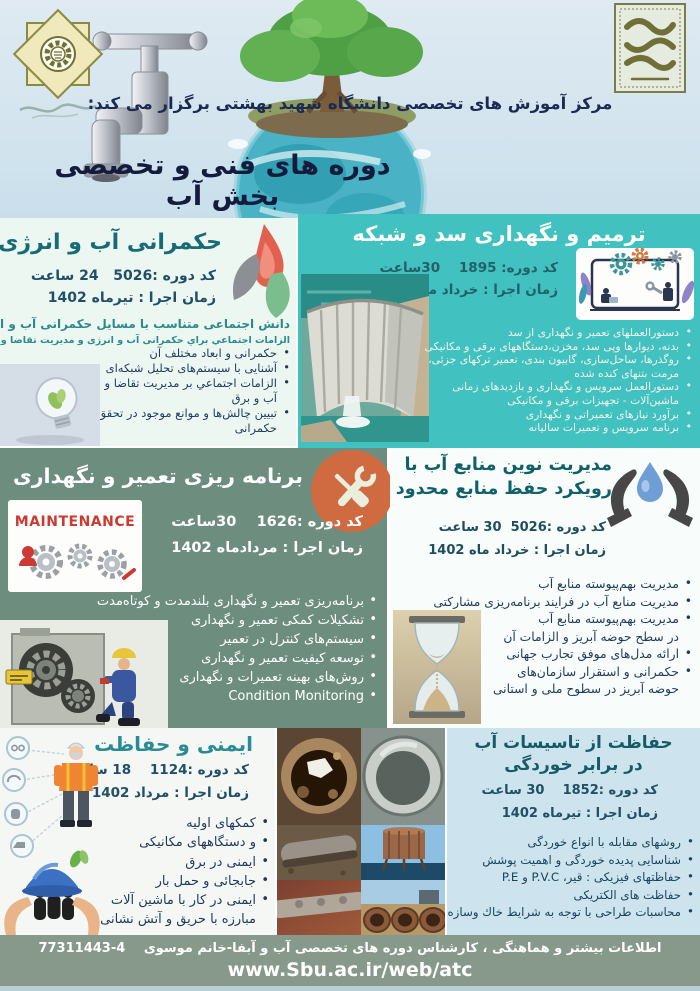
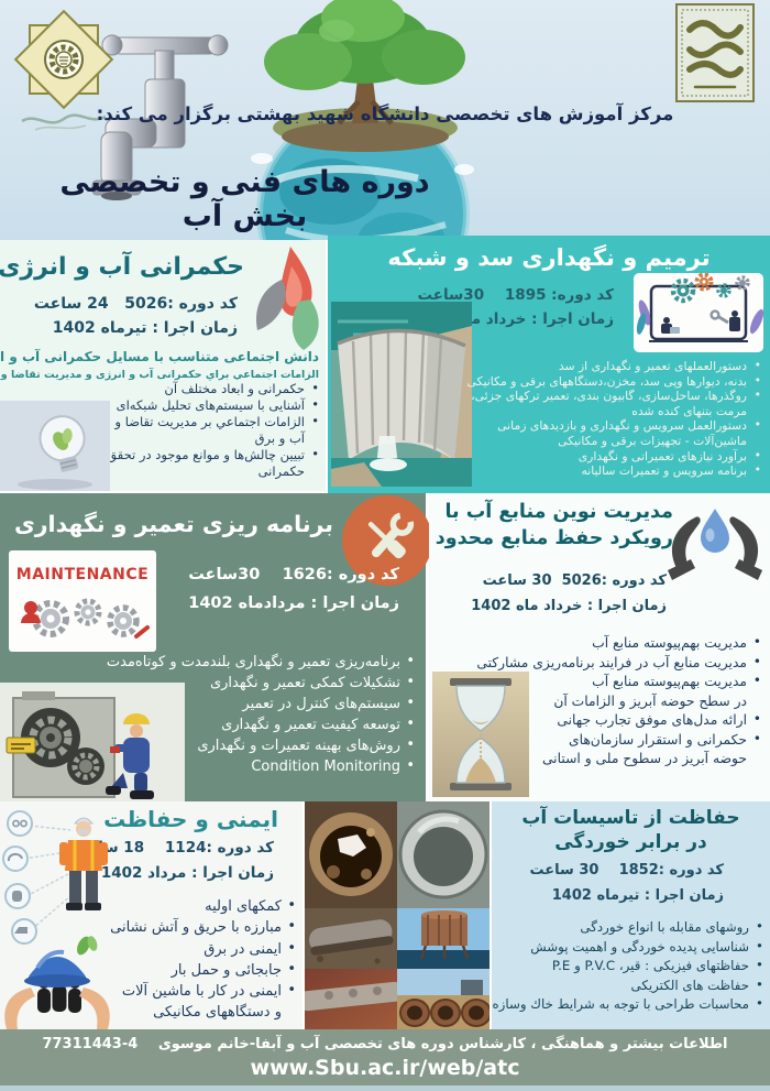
  مرکز آموزش های تخصصی دانشگاه شهید بهشتی برگزار می کند:
  دوره های فنی و تخصصی بخش آب
  حکمرانی آب و انرژی
  کد دوره :5026 24 ساعت
  زمان اجرا : تیرماه 1402
  دانش اجتماعی متناسب با مسایل حکمرانی آب و ا
  الزامات اجتماعي براي حکمرانی آب و انرژی و مدیریت تقاضا و
  حکمرانی و ابعاد مختلف آن
  آشنایی با سیستم‌های تحلیل شبکه‌ای
  الزامات اجتماعي بر مدیریت تقاضا و
  آب و برق
  تبیین چالش‌ها و موانع موجود در تحقق
  حکمرانی
  ترمیم و نگهداری سد و شبکه
  کد دوره: 1895 30ساعت
  زمان اجرا : خرداد م
  دستورالعملهای تعمیر و نگهداری از سد
  بدنه، دیوارها وپی سد، مخزن،دستگاههای برقی و مکانیکی
  روگذرها، ساحل‌سازی، گابیون بندی، تعمیر ترکهای جزئی،
  مرمت بتنهای کنده شده
  دستورالعمل سرویس و نگهداری و بازدیدهای زمانی
  ماشین‌آلات - تجهیزات برقی و مکانیکی
  برآورد نیازهای تعمیراتی و نگهداری
  برنامه سرویس و تعمیرات سالیانه
  برنامه ریزی تعمیر و نگهداری
  MAINTENANCE
  کد دوره :1626 30ساعت
  زمان اجرا : مردادماه 1402
  برنامه‌ریزی تعمیر و نگهداری بلندمدت و کوتاه‌مدت
  تشکیلات کمکی تعمیر و نگهداری
  سیستمهای کنترل در تعمیر
  توسعه کیفیت تعمیر و نگهداری
  روش‌های بهینه تعمیرات و نگهداری
  Condition Monitoring
  مدیریت نوین منابع آب با
  رویکرد حفظ منابع محدود
  کد دوره :5026 30 ساعت
  زمان اجرا : خرداد ماه 1402
  مدیریت بهم‌پیوسته منابع آب
  مدیریت منابع آب در فرایند برنامه‌ریزی مشارکتی
  مدیریت بهم‌پیوسته منابع آب
  در سطح حوضه آبریز و الزامات آن
  ارائه مدل‌های موفق تجارب جهانی
  حکمرانی و استقرار سازمان‌های
  حوضه آبریز در سطوح ملی و استانی
  ایمنی و حفاظت
  کد دوره :1124 18 س
  زمان اجرا : مرداد 1402
  کمکهای اولیه
- و دستگاههای مکانیکی
+ مبارزه با حریق و آتش نشانی
  ایمنی در برق
  جابجائی و حمل بار
  ایمنی در کار با ماشین آلات
- مبارزه با حریق و آتش نشانی
+ و دستگاههای مکانیکی
  حفاظت از تاسیسات آب
  در برابر خوردگی
  کد دوره :1852 30 ساعت
  زمان اجرا : تیرماه 1402
  روشهای مقابله با انواع خوردگی
  شناسایی پدیده خوردگی و اهمیت پوشش
  حفاظتهای فیزیکی : قیر، P.V.C و P.E
  حفاظت های الکتریکی
  محاسبات طراحی با توجه به شرایط خاك وسازه
  اطلاعات بیشتر و هماهنگی ، کارشناس دوره های تخصصی آب و آبفا-خانم موسوی 77311443-4
  www.Sbu.ac.ir/web/atc
